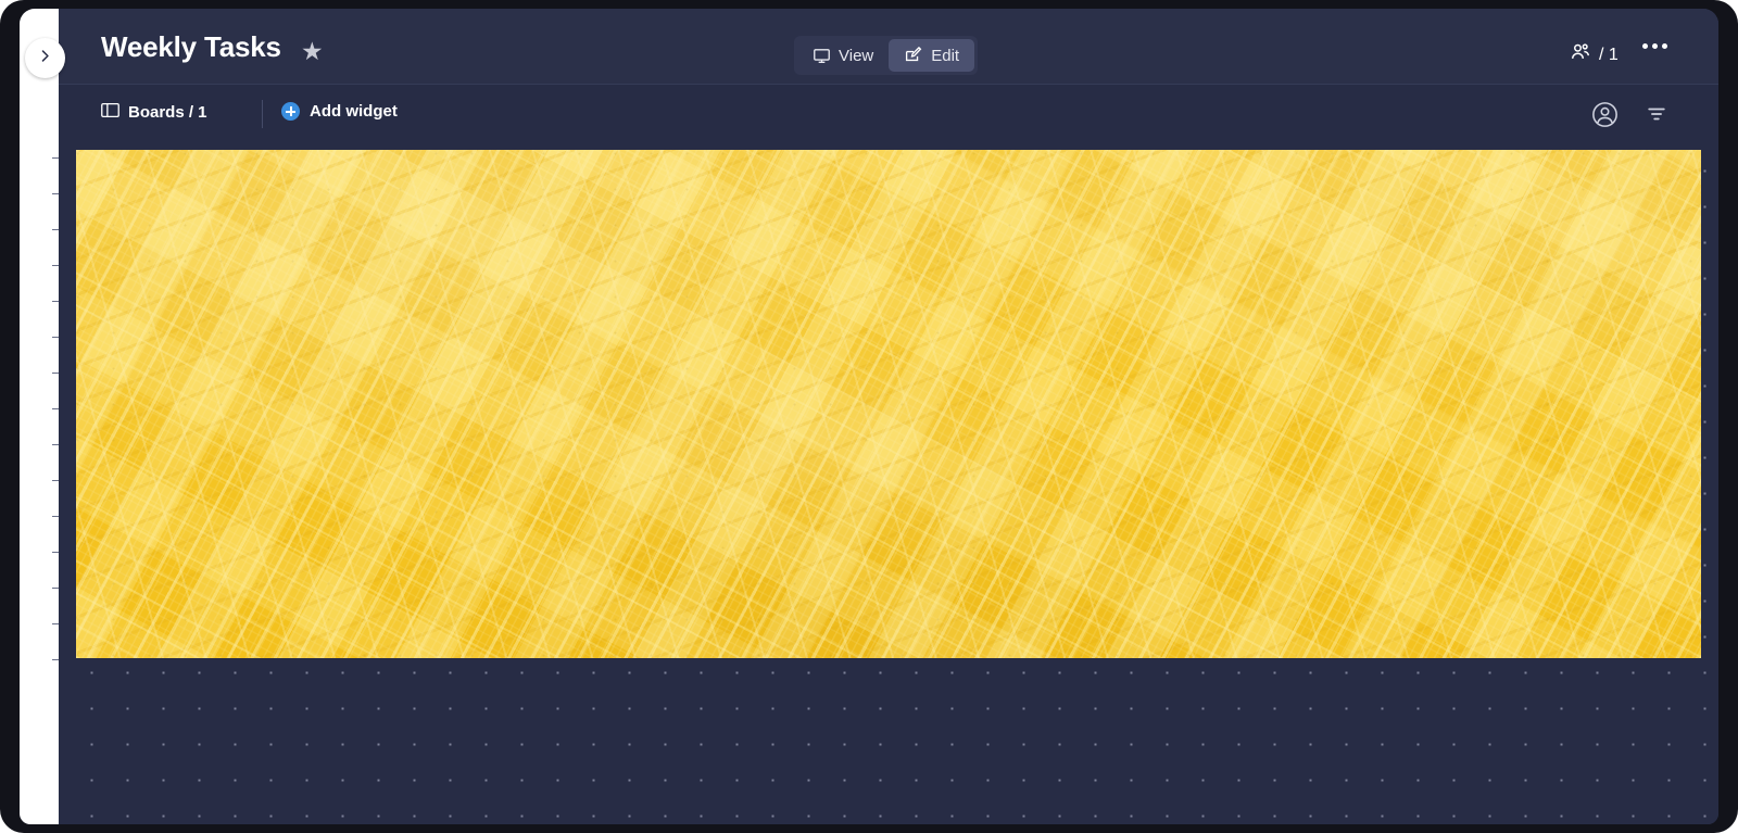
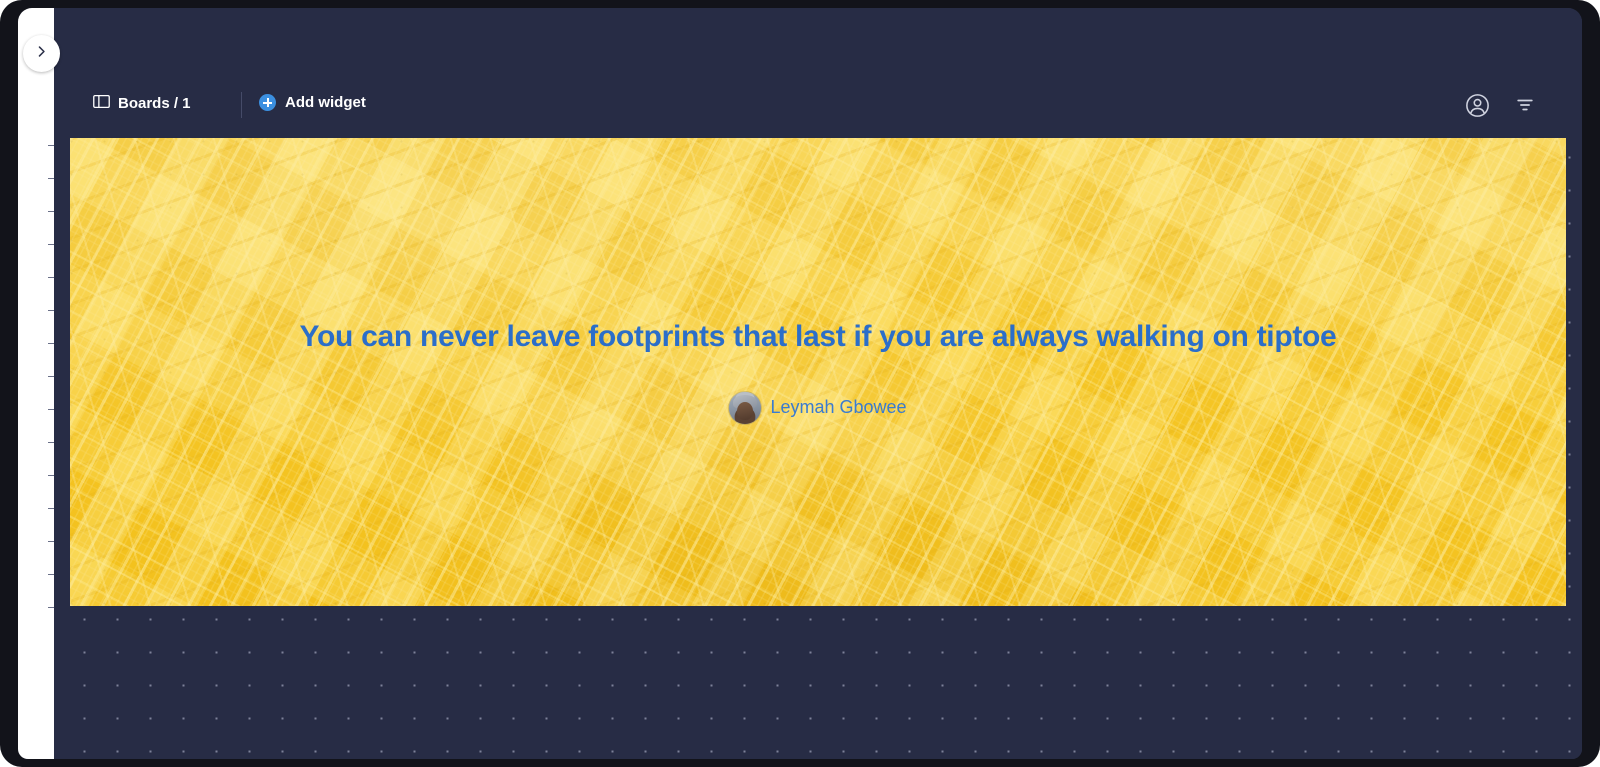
- Weekly Tasks
- ★
- View
- Edit
- / 1
  Boards / 1
  Add widget
+ You can never leave footprints that last if you are always walking on tiptoe
+ Leymah Gbowee
